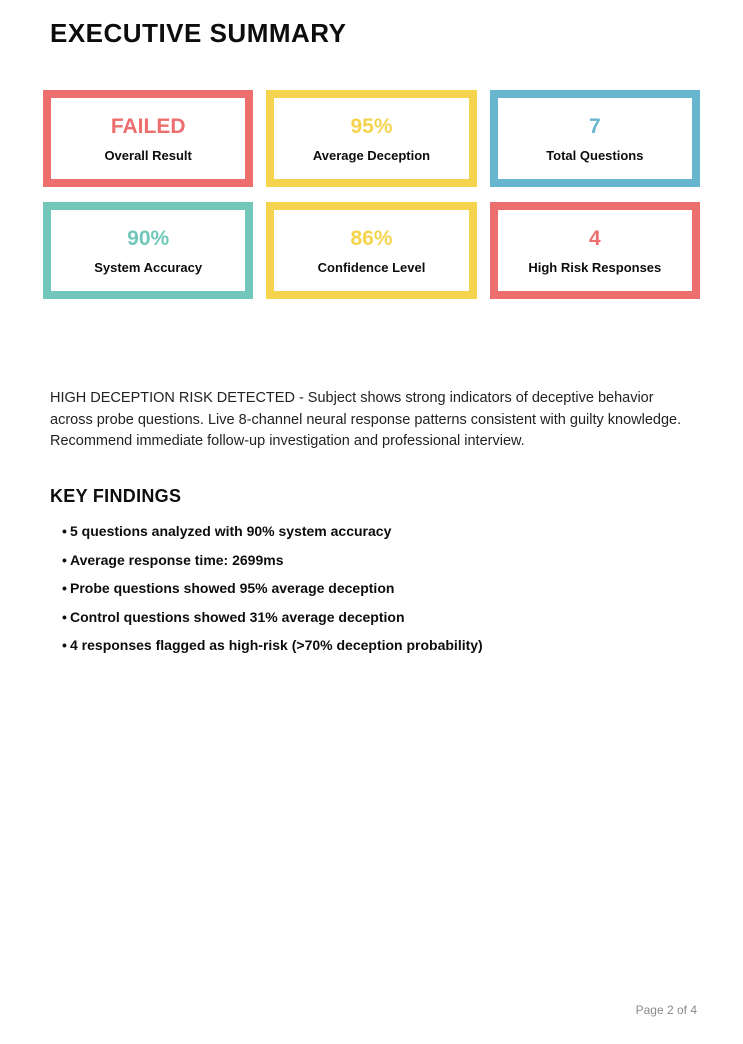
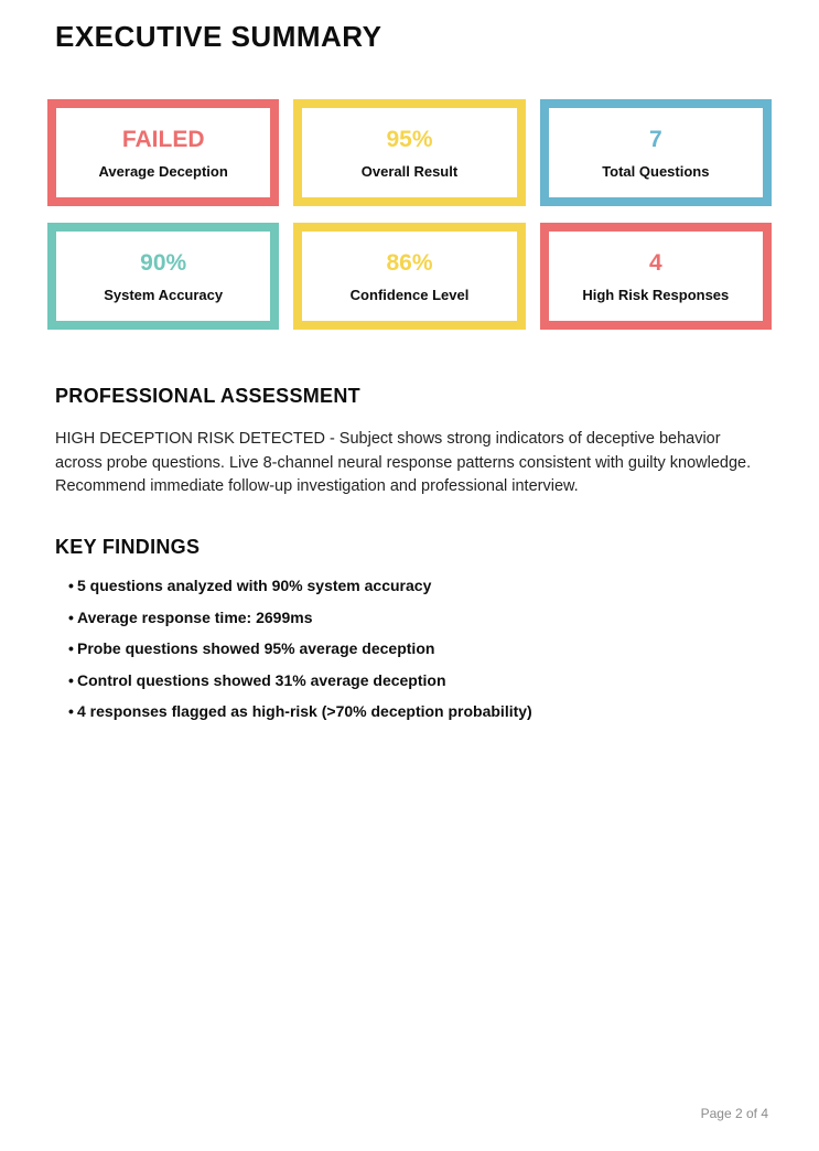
  EXECUTIVE SUMMARY
  FAILED
- Overall Result
+ Average Deception
  95%
- Average Deception
+ Overall Result
  7
  Total Questions
  90%
  System Accuracy
  86%
  Confidence Level
  4
  High Risk Responses
+ PROFESSIONAL ASSESSMENT
  HIGH DECEPTION RISK DETECTED - Subject shows strong indicators of deceptive behavior across probe questions. Live 8-channel neural response patterns consistent with guilty knowledge. Recommend immediate follow-up investigation and professional interview.
  KEY FINDINGS
  •
  5 questions analyzed with 90% system accuracy
  •
  Average response time: 2699ms
  •
  Probe questions showed 95% average deception
  •
  Control questions showed 31% average deception
  •
  4 responses flagged as high-risk (>70% deception probability)
  Page 2 of 4
